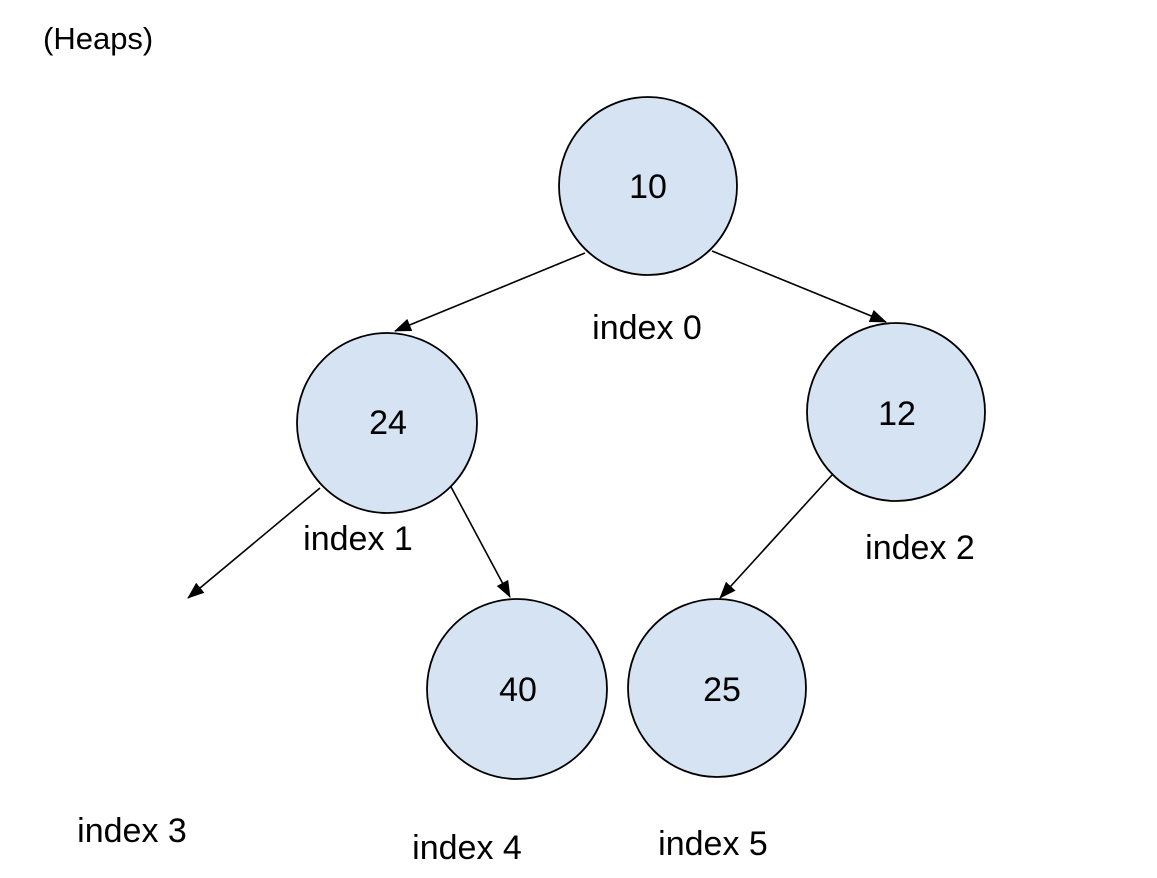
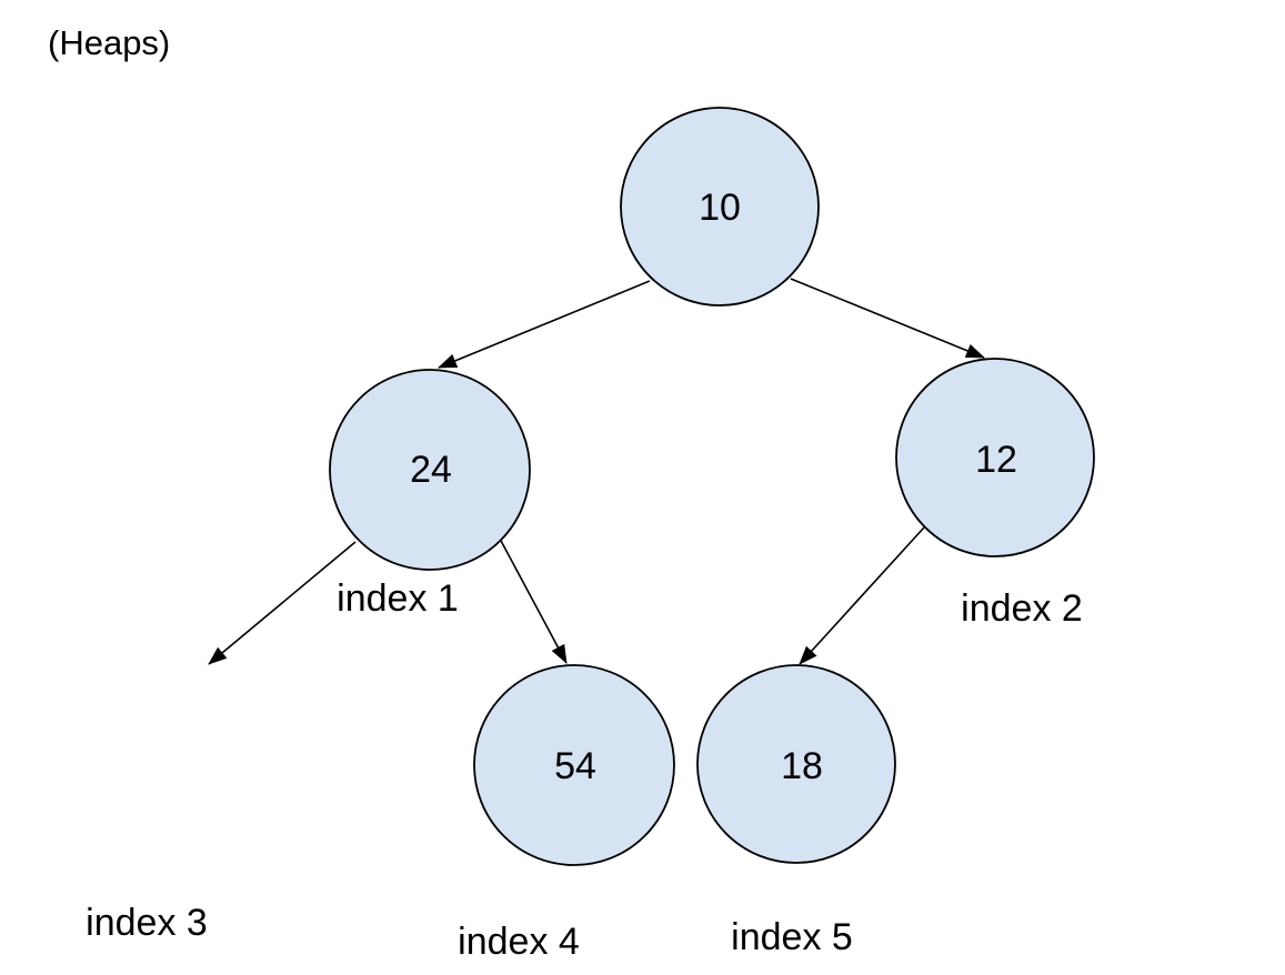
  (Heaps)
  10
  24
  12
- 40
+ 54
- 25
+ 18
- index 0
  index 1
  index 2
  index 3
  index 4
  index 5
